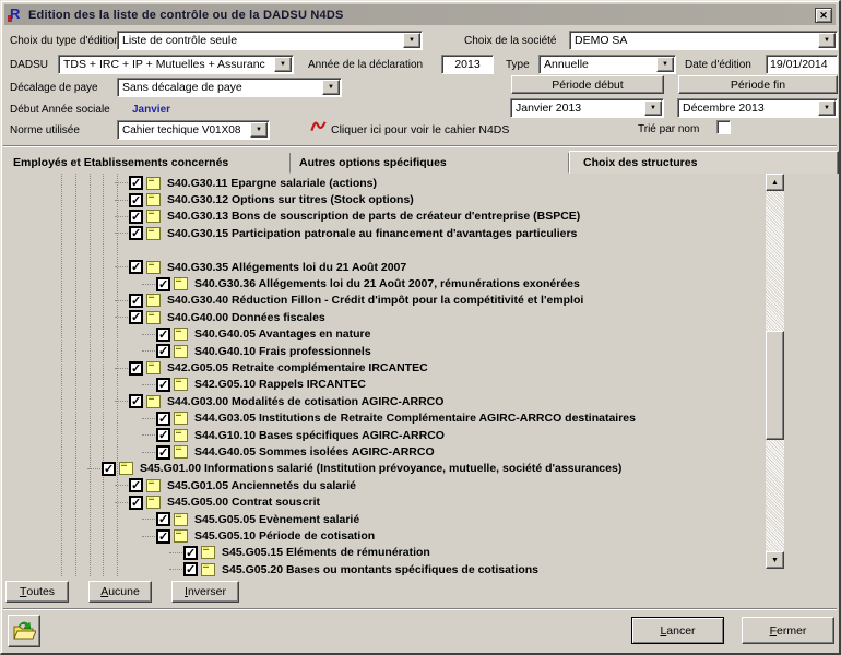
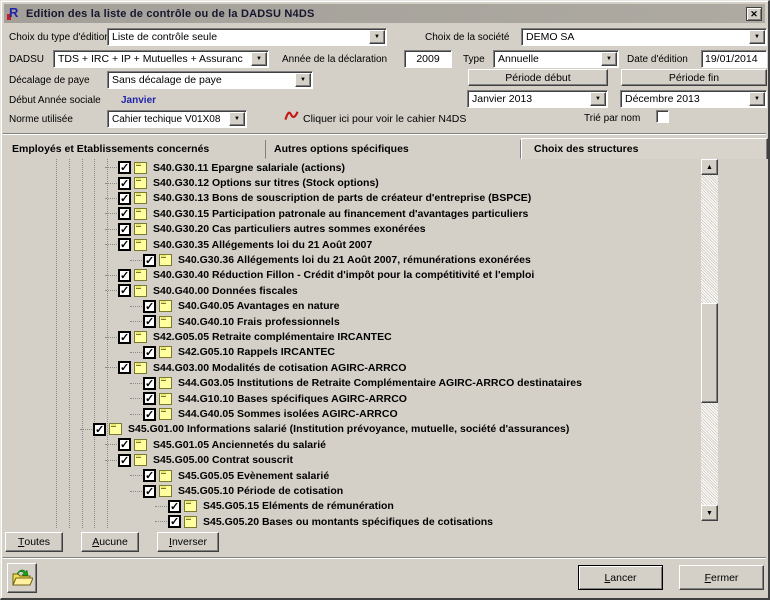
  R
  Edition des la liste de contrôle ou de la DADSU N4DS
  ✕
  Choix du type d'éditio
  Liste de contrôle seule
  Choix de la société
  DEMO SA
  DADSU
  TDS + IRC + IP + Mutuelles + Assuranc
  Année de la déclaration
- 2013
+ 2009
  Type
  Annuelle
  Date d'édition
  19/01/2014
  Décalage de paye
  Sans décalage de paye
  Période début
  Période fin
  Début Année sociale
  Janvier
  Janvier 2013
  Décembre 2013
  Norme utilisée
  Cahier techique V01X08
  Cliquer ici pour voir le cahier N4DS
  Trié par nom
  Employés et Etablissements concernés
  Autres options spécifiques
  Choix des structures
  S40.G30.11 Epargne salariale (actions)
  S40.G30.12 Options sur titres (Stock options)
  S40.G30.13 Bons de souscription de parts de créateur d'entreprise (BSPCE)
  S40.G30.15 Participation patronale au financement d'avantages particuliers
+ S40.G30.20 Cas particuliers autres sommes exonérées
  S40.G30.35 Allégements loi du 21 Août 2007
  S40.G30.36 Allégements loi du 21 Août 2007, rémunérations exonérées
  S40.G30.40 Réduction Fillon - Crédit d'impôt pour la compétitivité et l'emploi
  S40.G40.00 Données fiscales
  S40.G40.05 Avantages en nature
  S40.G40.10 Frais professionnels
  S42.G05.05 Retraite complémentaire IRCANTEC
  S42.G05.10 Rappels IRCANTEC
  S44.G03.00 Modalités de cotisation AGIRC-ARRCO
  S44.G03.05 Institutions de Retraite Complémentaire AGIRC-ARRCO destinataires
  S44.G10.10 Bases spécifiques AGIRC-ARRCO
  S44.G40.05 Sommes isolées AGIRC-ARRCO
  S45.G01.00 Informations salarié (Institution prévoyance, mutuelle, société d'assurances)
  S45.G01.05 Anciennetés du salarié
  S45.G05.00 Contrat souscrit
  S45.G05.05 Evènement salarié
  S45.G05.10 Période de cotisation
  S45.G05.15 Eléments de rémunération
  S45.G05.20 Bases ou montants spécifiques de cotisations
  T
  outes
  A
  ucune
  I
  nverser
  L
  ancer
  F
  ermer
